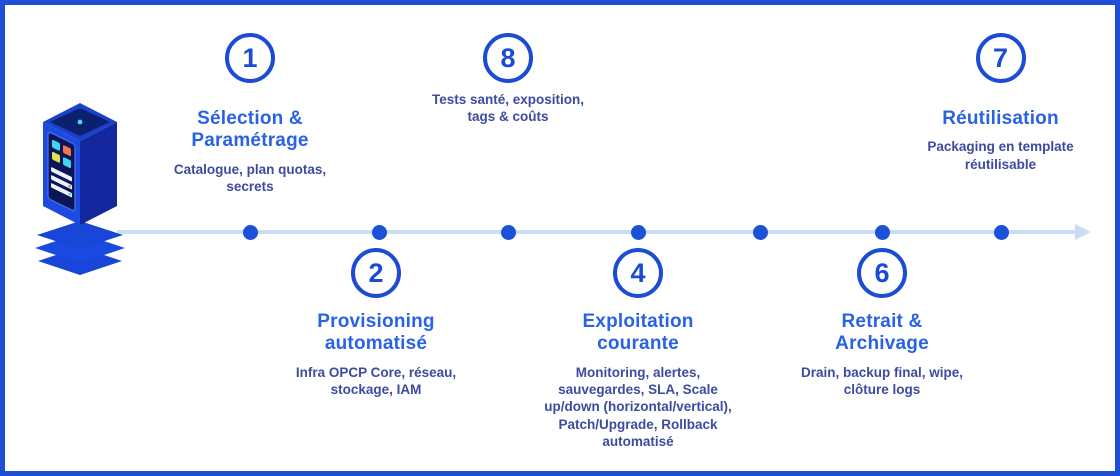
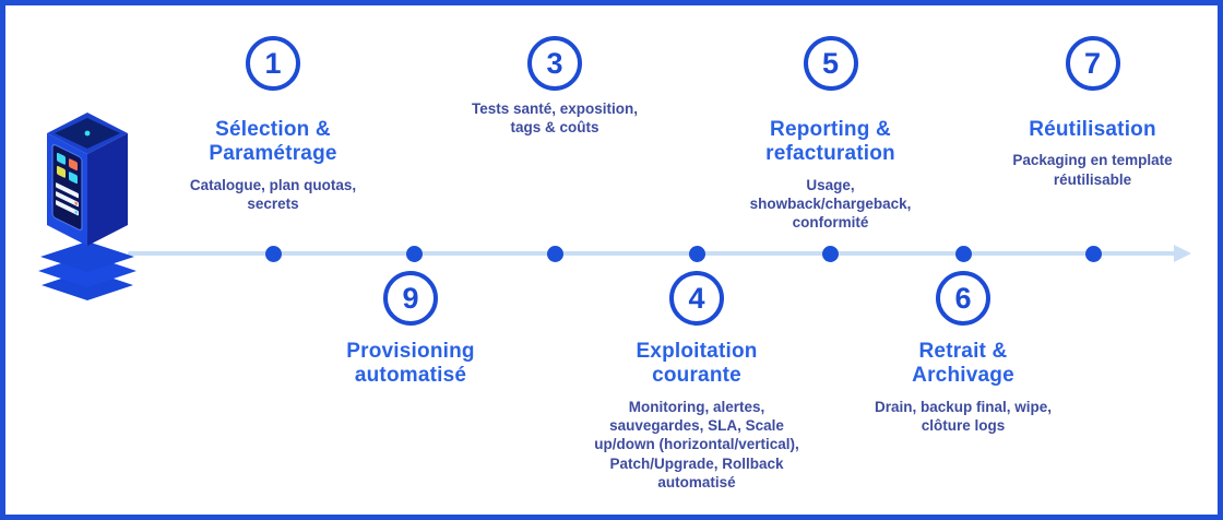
  1
  Sélection &
  Paramétrage
  Catalogue, plan quotas,
  secrets
- 8
+ 3
  Tests santé, exposition,
  tags & coûts
+ 5
+ Reporting &
+ refacturation
+ Usage,
+ showback/chargeback,
+ conformité
  7
  Réutilisation
  Packaging en template
  réutilisable
- 2
+ 9
  Provisioning
  automatisé
- Infra OPCP Core, réseau,
- stockage, IAM
  4
  Exploitation
  courante
  Monitoring, alertes,
  sauvegardes, SLA, Scale
  up/down (horizontal/vertical),
  Patch/Upgrade, Rollback
  automatisé
  6
  Retrait &
  Archivage
  Drain, backup final, wipe,
  clôture logs
